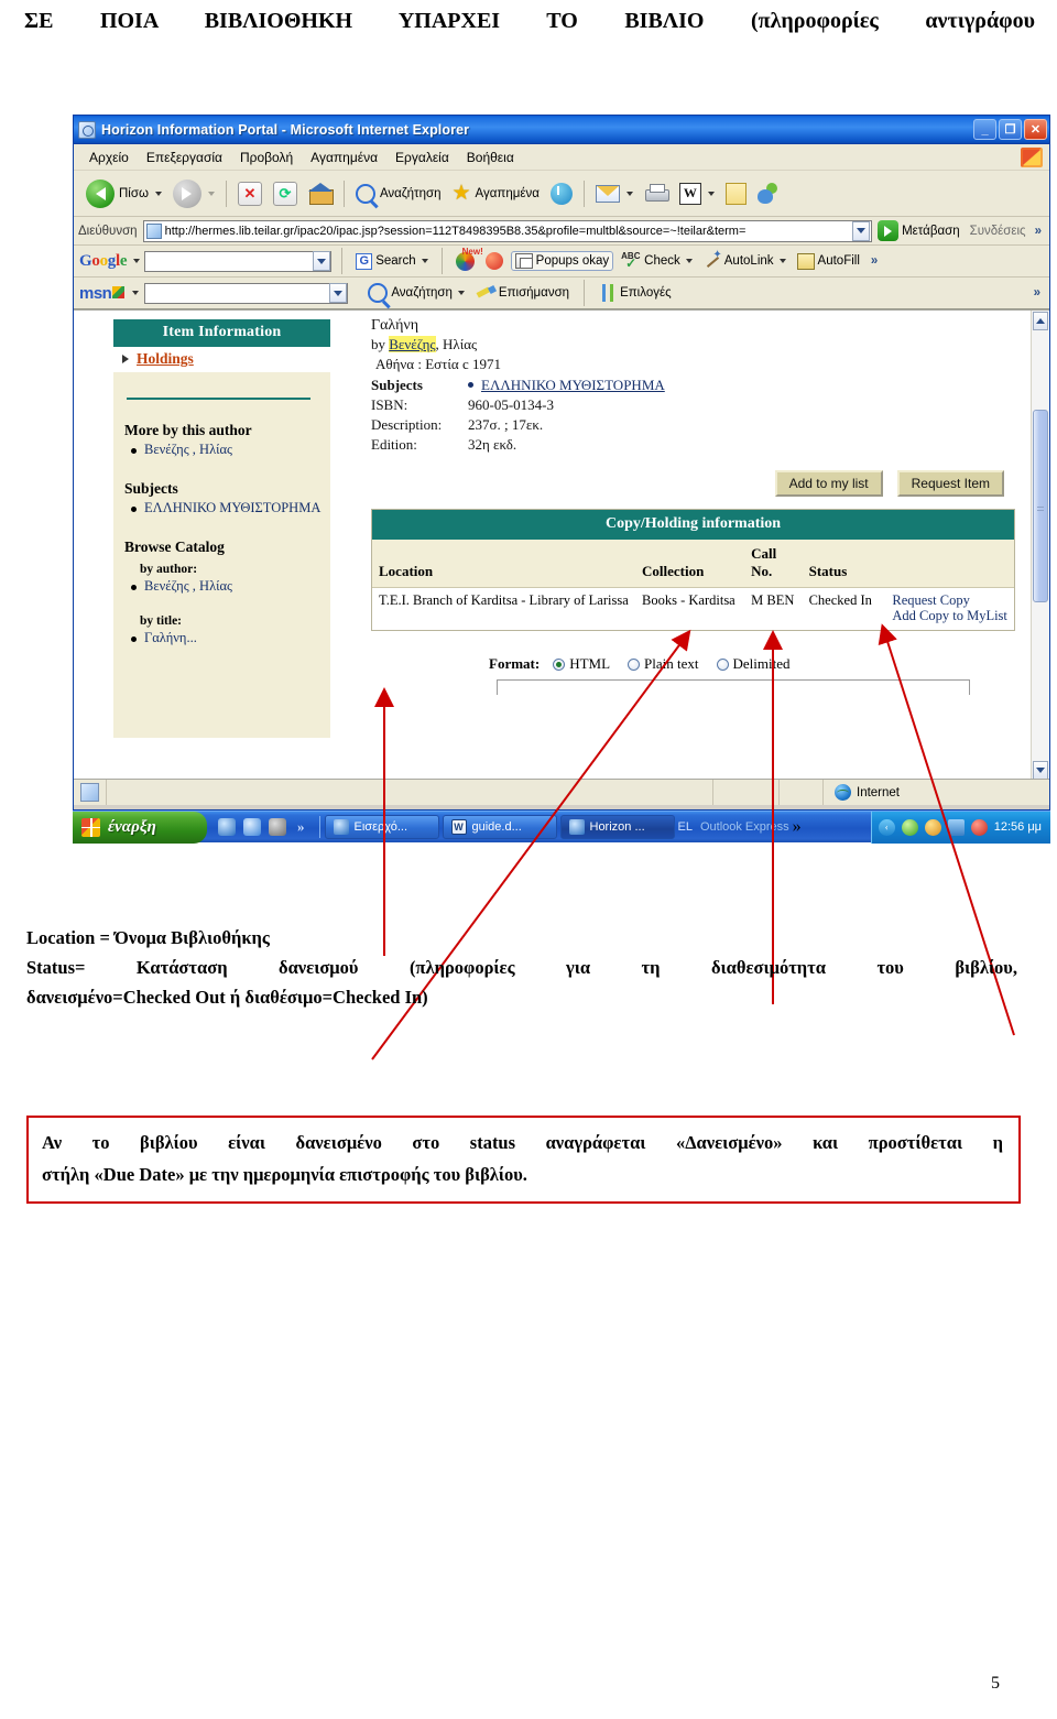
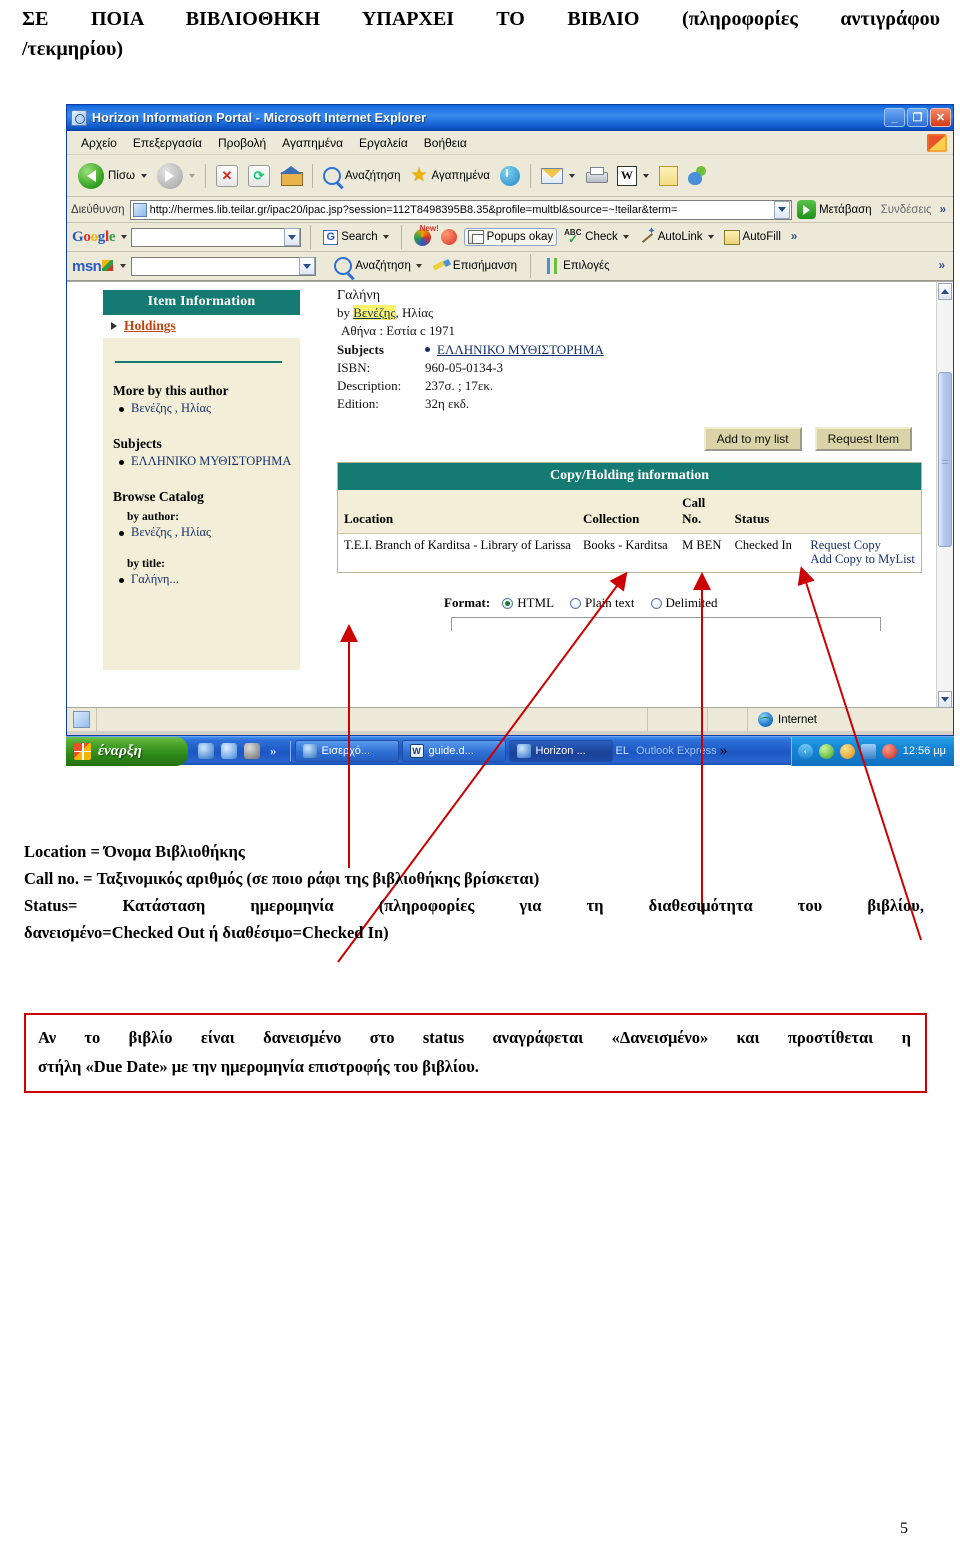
  ΣΕ ΠΟΙΑ ΒΙΒΛΙΟΘΗΚΗ ΥΠΑΡΧΕΙ ΤΟ ΒΙΒΛΙΟ (πληροφορίες αντιγράφου
+ /τεκμηρίου)
  Horizon Information Portal - Microsoft Internet Explorer
  _
  ❐
  ✕
  Αρχείο
  Επεξεργασία
  Προβολή
  Αγαπημένα
  Εργαλεία
  Βοήθεια
  Πίσω
  ✕
  ⟳
  Αναζήτηση
  ★
  Αγαπημένα
  W
  Διεύθυνση
  http://hermes.lib.teilar.gr/ipac20/ipac.jsp?session=112T8498395B8.35&profile=multbl&source=~!teilar&term=
  Μετάβαση
  Συνδέσεις
  »
  Google
  G
  Search
  New!
  Popups okay
  ABC
  ✓
  Check
  AutoLink
  AutoFill
  »
  msn
  Αναζήτηση
  Επισήμανση
  Επιλογές
  »
  Item Information
  Holdings
  More by this author
  Βενέζης , Ηλίας
  Subjects
  ΕΛΛΗΝΙΚΟ ΜΥΘΙΣΤΟΡΗΜΑ
  Browse Catalog
  by author:
  Βενέζης , Ηλίας
  by title:
  Γαλήνη...
  Γαλήνη
  by Βενέζης, Ηλίας
  Αθήνα : Εστία c 1971
  Subjects
  ΕΛΛΗΝΙΚΟ ΜΥΘΙΣΤΟΡΗΜΑ
  ISBN:
  960-05-0134-3
  Description:
  237σ. ; 17εκ.
  Edition:
  32η εκδ.
  Add to my list
  Request Item
  Copy/Holding information
  Location	Collection	Call No.	Status
  T.E.I. Branch of Karditsa - Library of Larissa	Books - Karditsa	M BEN	Checked In	Request Copy Add Copy to MyList
  Format:
  HTML
  Plan text
  Delimited
  Internet
  έναρξη
  »
  Εισερχό...
  W
  guide.d...
  Horizon ...
  EL
  Outlook Exprss
  »
  ‹
  12:56 μμ
  Location = Όνομα Βιβλιοθήκης
+ Call no. = Ταξινομικός αριθμός (σε ποιο ράφι της βιβλιοθήκης βρίσκεται)
- Status= Κατάσταση δανεισμού (πληροφορίες για τη διαθεσιμότητα του βιβλίου,
+ Status= Κατάσταση ημερομηνία (πληροφορίες για τη διαθεσιμότητα του βιβλίου,
  δανεισμένο=Checked Out ή διαθέσιμο=Checked In)
- Αν το βιβλίου είναι δανεισμένο στο status αναγράφεται «Δανεισμένο» και προστίθεται η
+ Αν το βιβλίο είναι δανεισμένο στο status αναγράφεται «Δανεισμένο» και προστίθεται η
  στήλη «Due Date» με την ημερομηνία επιστροφής του βιβλίου.
  5
